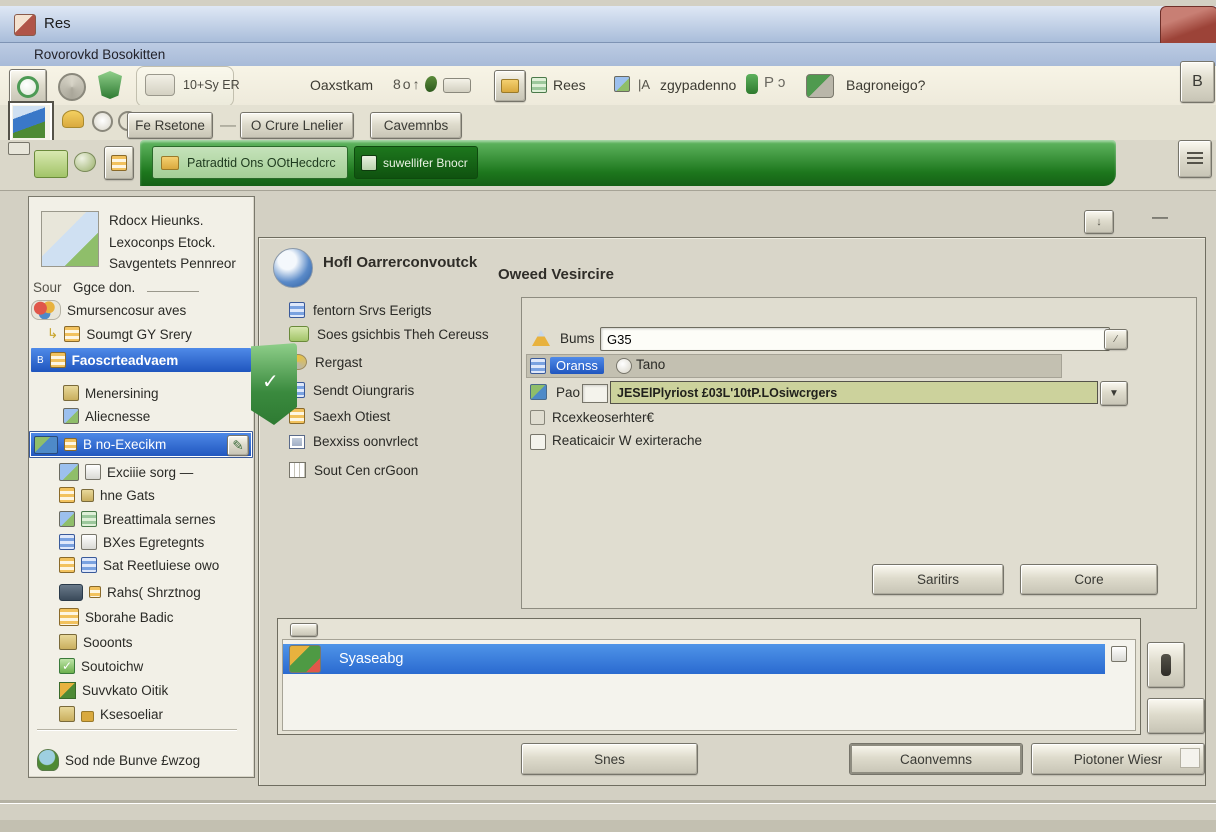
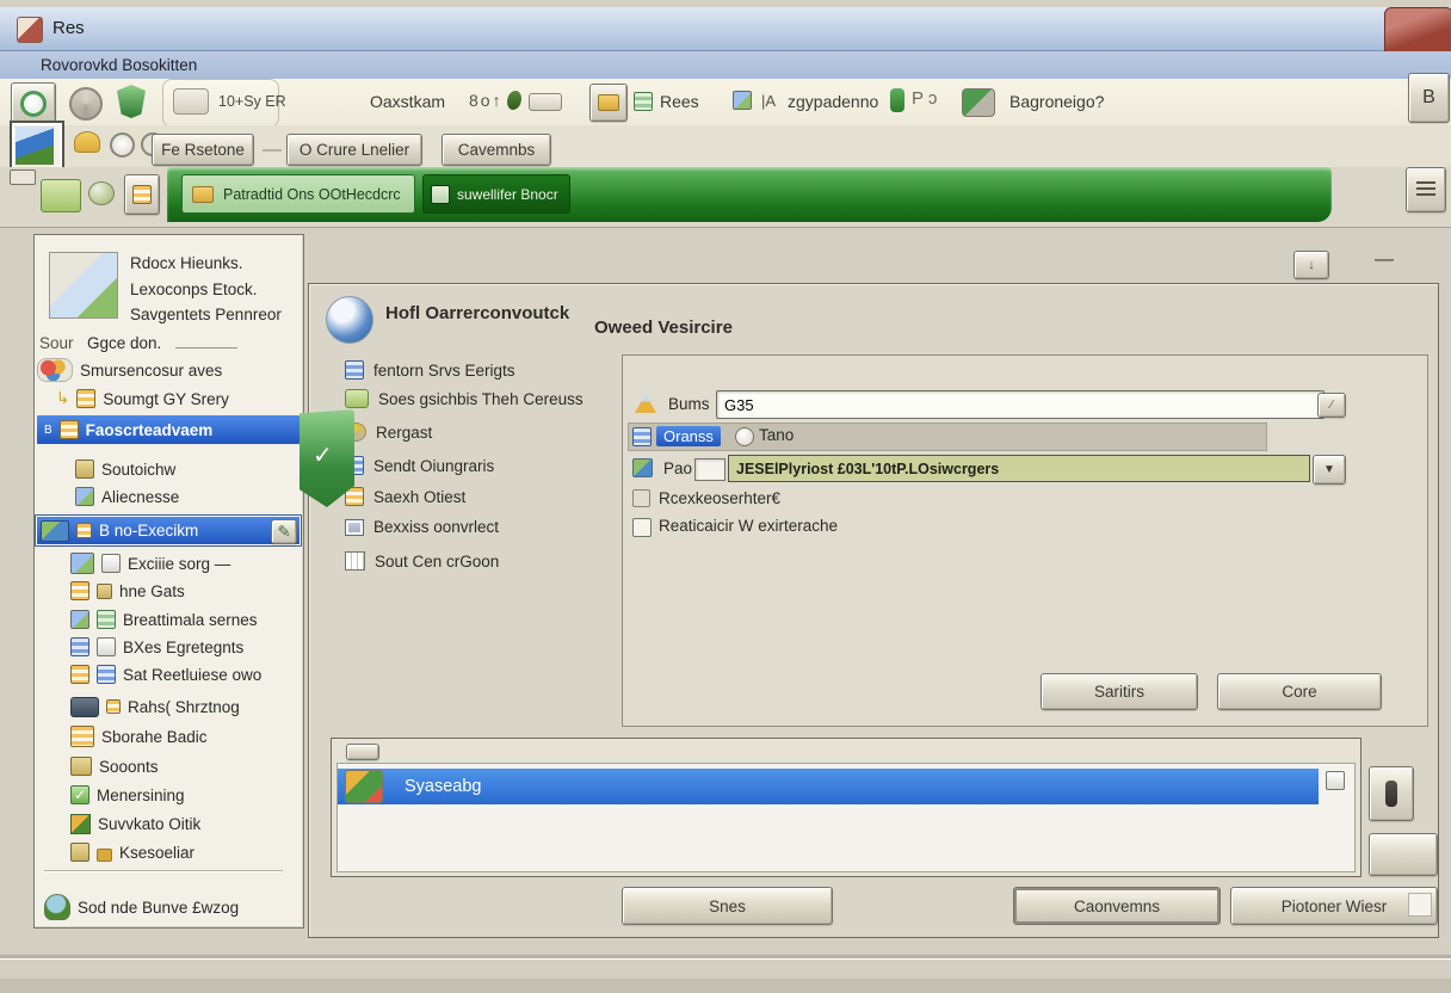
  Res
  Rovorovkd Bosokitten
  10+Sy ER
  Oaxstkam
  8o↑
  Rees
  |A
  zgypadenno
  P ↄ
  Bagroneigo?
  B
  Fe Rsetone
  —
  O Crure Lnelier
  Cavemnbs
  Patradtid Ons OOtHecdcrc
  suwellifer Bnocr
  Rdocx Hieunks.
  Lexoconps Etock.
  Savgentets Pennreor
  Sour
  Ggce don.
  Smursencosur aves
  ↳
  Soumgt GY Srery
  B
  Faoscrteadvaem
- Menersining
+ Soutoichw
  Aliecnesse
  B no-Execikm
  ✎
  Exciiie sorg —
  hne Gats
  Breattimala sernes
  BXes Egretegnts
  Sat Reetluiese owo
  Rahs( Shrztnog
  Sborahe Badic
  Sooonts
  ✓
- Soutoichw
+ Menersining
  Suvvkato Oitik
  Ksesoeliar
  Sod nde Bunve £wzog
  ↓
  —
  Hofl Oarrerconvoutck
  Oweed Vesircire
  fentorn Srvs Eerigts
  Soes gsichbis Theh Cereuss
  Rergast
  Sendt Oiungraris
  Saexh Otiest
  Bexxiss oonvrlect
  Sout Cen crGoon
  ✓
  Bums
  G35
  ∕
  Oranss
  Tano
  Pao
  JESElPlyriost £03L'10tP.LOsiwcrgers
  ▼
  Rcexkeoserhter€
  Reaticaicir W exirterache
  Saritirs
  Core
  Syaseabg
  Snes
  Caonvemns
  Piotoner Wiesr
